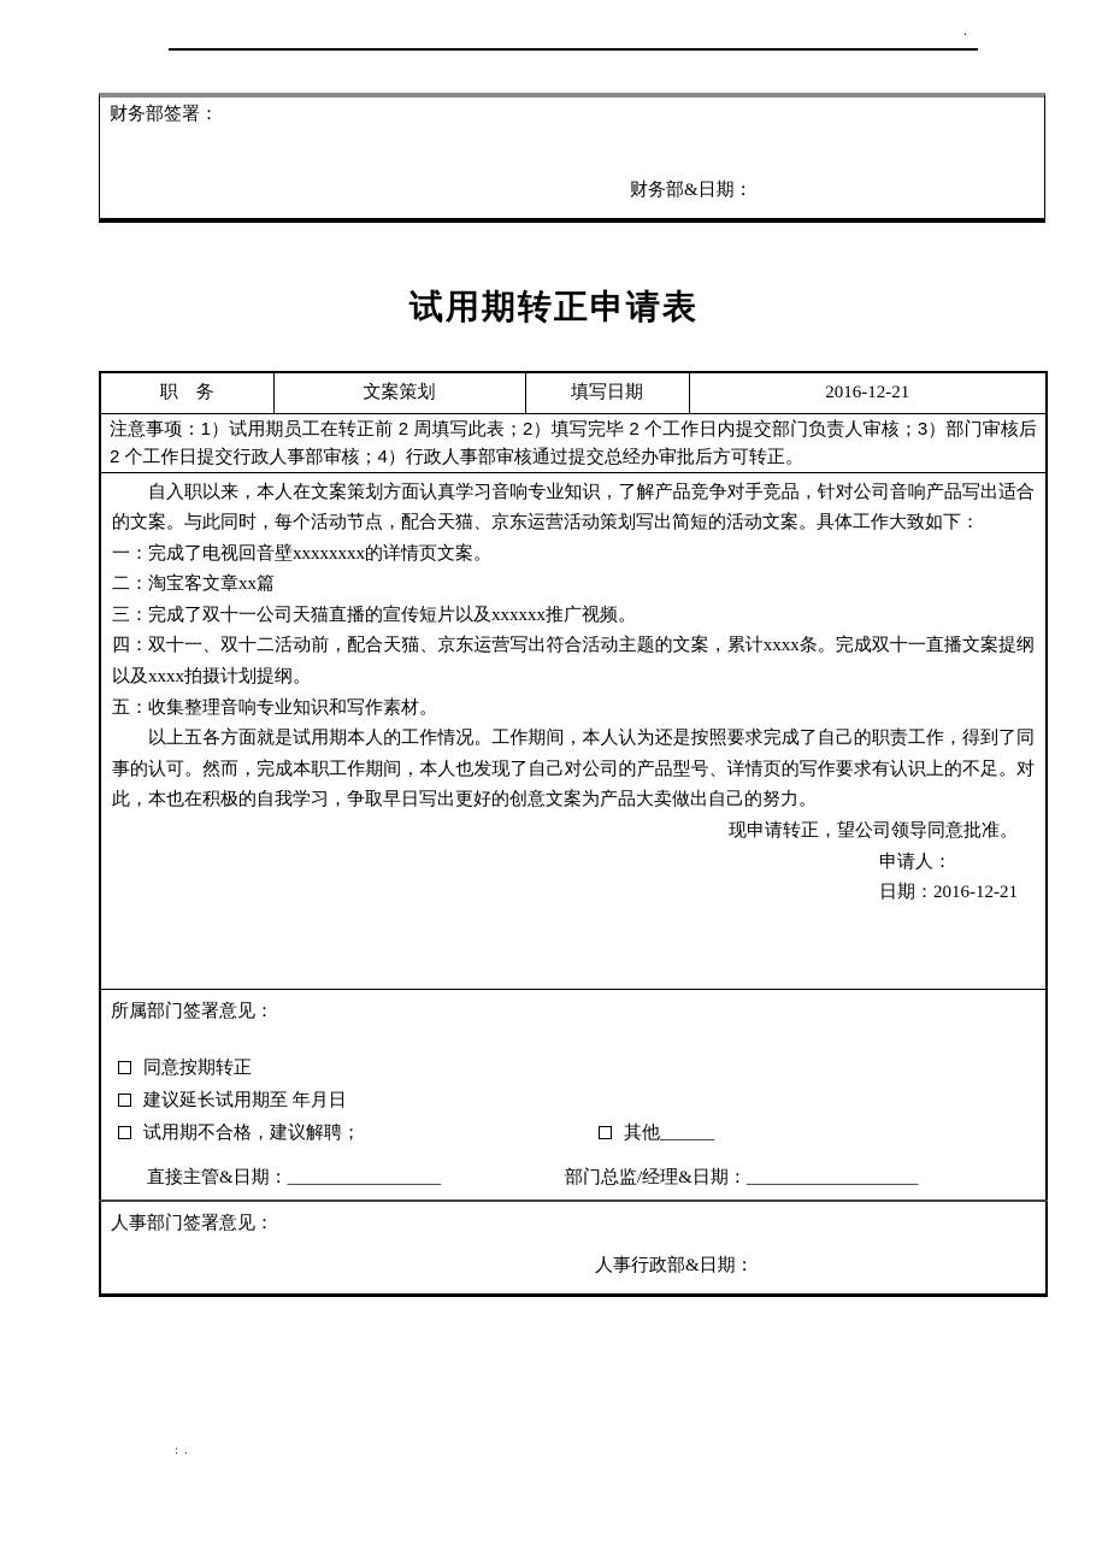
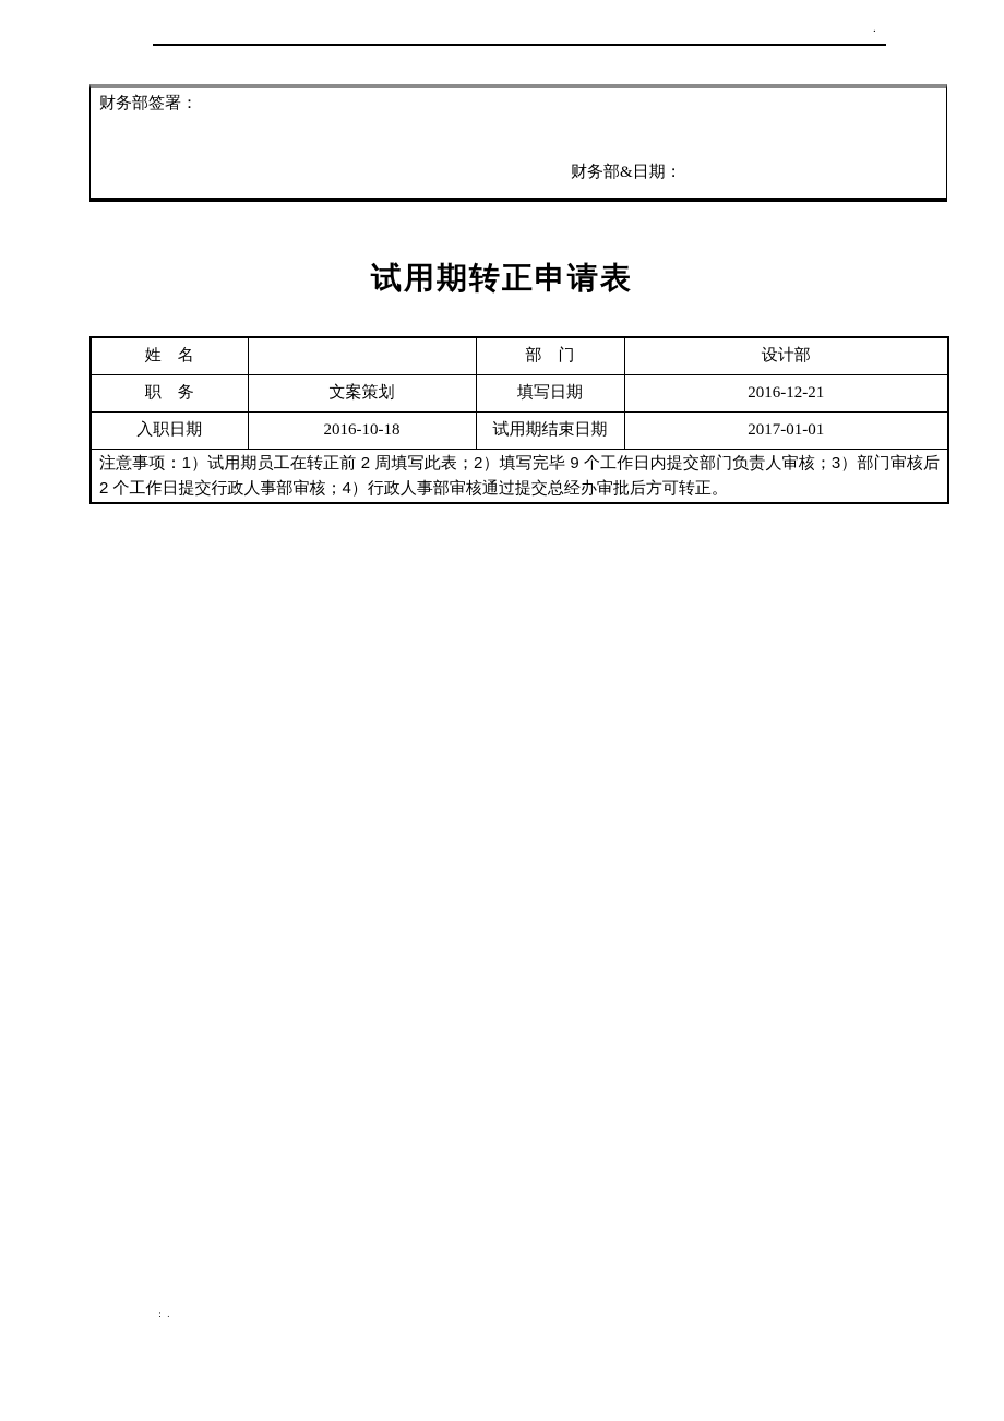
  .
  财务部签署：
  财务部&日期：
  试用期转正申请表
+ 姓 名		部 门	设计部
  职 务	文案策划	填写日期	2016-12-21
+ 入职日期	2016-10-18	试用期结束日期	2017-01-01
- 注意事项：1）试用期员工在转正前 2 周填写此表；2）填写完毕 2 个工作日内提交部门负责人审核；3）部门审核后 2 个工作日提交行政人事部审核；4）行政人事部审核通过提交总经办审批后方可转正。
+ 注意事项：1）试用期员工在转正前 2 周填写此表；2）填写完毕 9 个工作日内提交部门负责人审核；3）部门审核后 2 个工作日提交行政人事部审核；4）行政人事部审核通过提交总经办审批后方可转正。
- 自入职以来，本人在文案策划方面认真学习音响专业知识，了解产品竞争对手竞品，针对公司音响产品写出适合的文案。与此同时，每个活动节点，配合天猫、京东运营活动策划写出简短的活动文案。具体工作大致如下： 一：完成了电视回音壁xxxxxxxx的详情页文案。 二：淘宝客文章xx篇 三：完成了双十一公司天猫直播的宣传短片以及xxxxxx推广视频。 四：双十一、双十二活动前，配合天猫、京东运营写出符合活动主题的文案，累计xxxx条。完成双十一直播文案提纲以及xxxx拍摄计划提纲。 五：收集整理音响专业知识和写作素材。 以上五各方面就是试用期本人的工作情况。工作期间，本人认为还是按照要求完成了自己的职责工作，得到了同事的认可。然而，完成本职工作期间，本人也发现了自己对公司的产品型号、详情页的写作要求有认识上的不足。对此，本也在积极的自我学习，争取早日写出更好的创意文案为产品大卖做出自己的努力。 现申请转正，望公司领导同意批准。 申请人： 日期：2016-12-21
- 所属部门签署意见： 同意按期转正 建议延长试用期至 年月日 试用期不合格，建议解聘； 其他______ 直接主管&日期：_________________ 部门总监/经理&日期：___________________
- 人事部门签署意见： 人事行政部&日期：
  ： .
